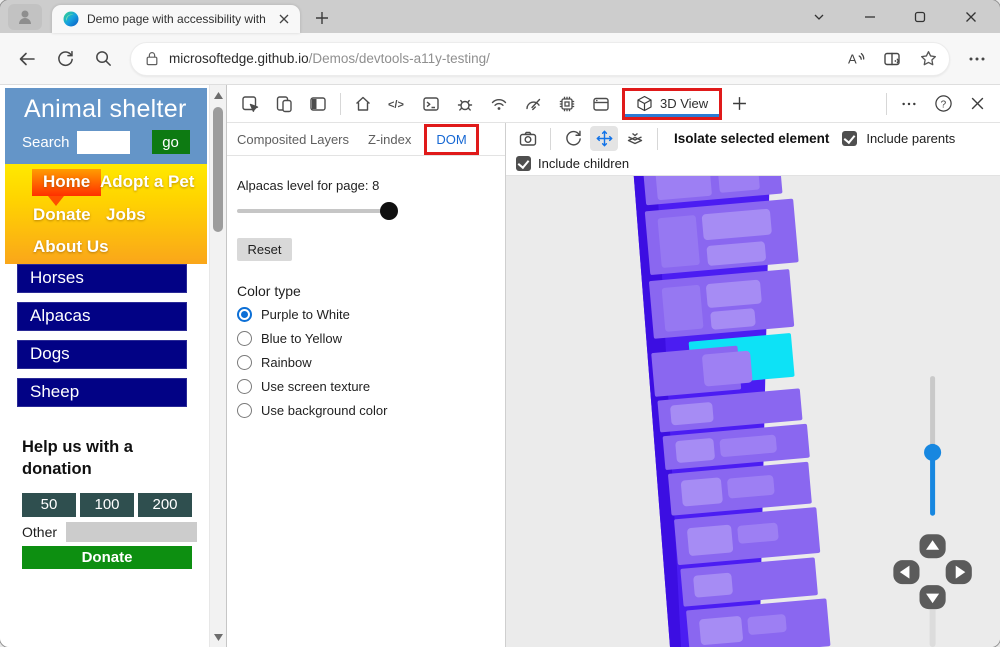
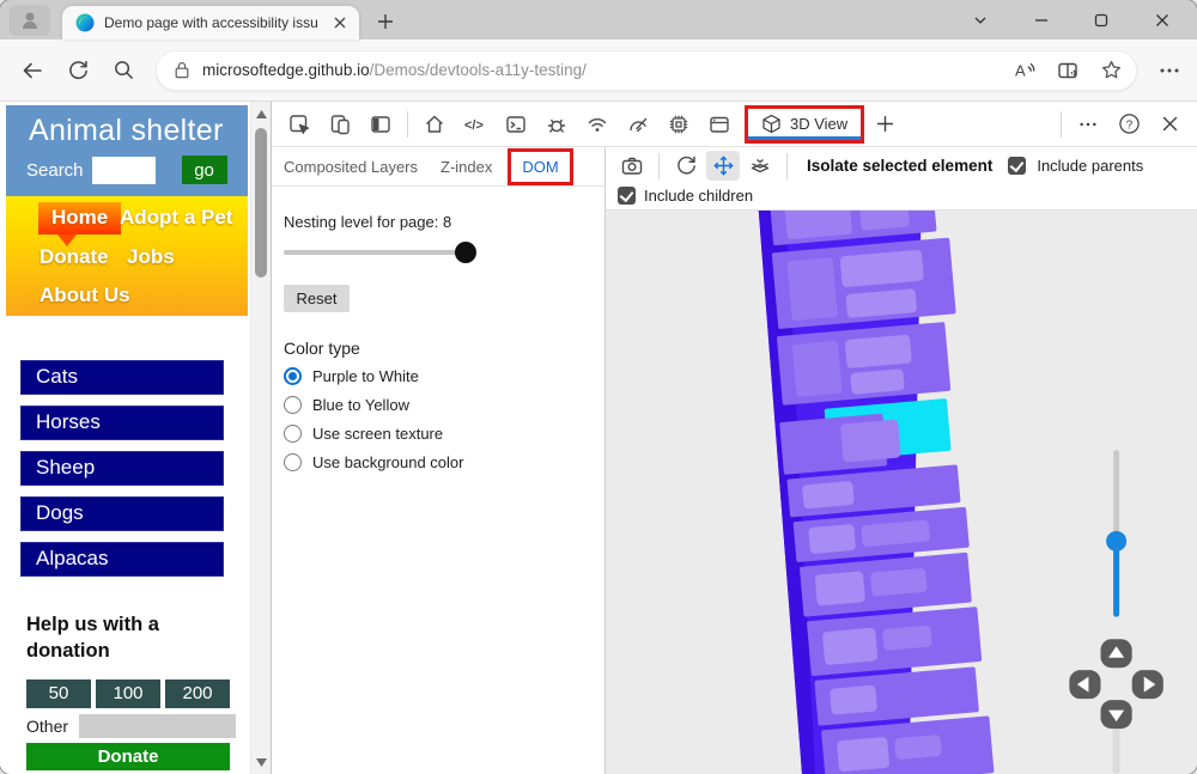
- Demo page with accessibility with
+ Demo page with accessibility issu
  microsoftedge.github.io/Demos/devtools-a11y-testing/
  A
  Animal shelter
  Search
  go
  Home
  Adopt a Pet
  Donate
  Jobs
  About Us
+ Cats
  Horses
- Alpacas
+ Sheep
  Dogs
- Sheep
+ Alpacas
  Help us with a donation
  50
  100
  200
  Other
  Donate
  </>
  3D View
  ?
  Composited Layers
  Z-index
  DOM
- Alpacas level for page: 8
+ Nesting level for page: 8
  Reset
  Color type
  Purple to White
  Blue to Yellow
- Rainbow
  Use screen texture
  Use background color
  Isolate selected element
  Include parents
  Include children
